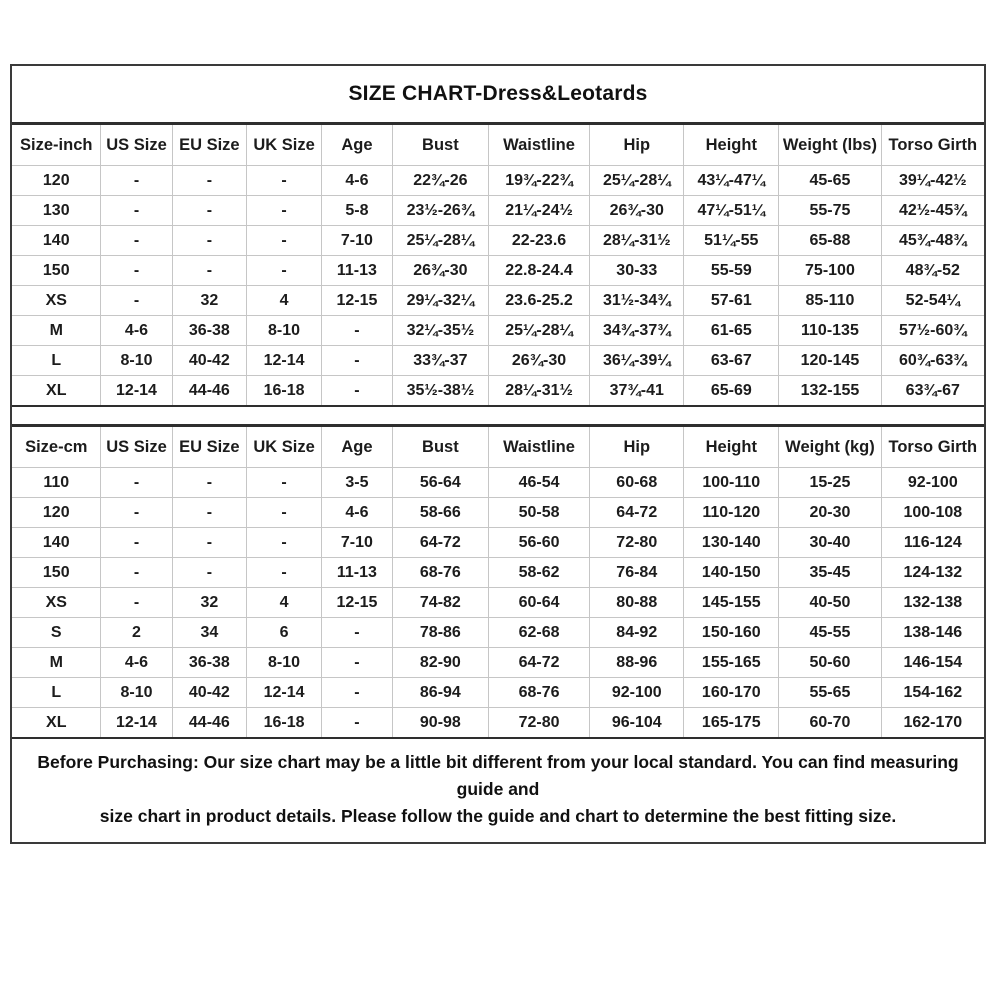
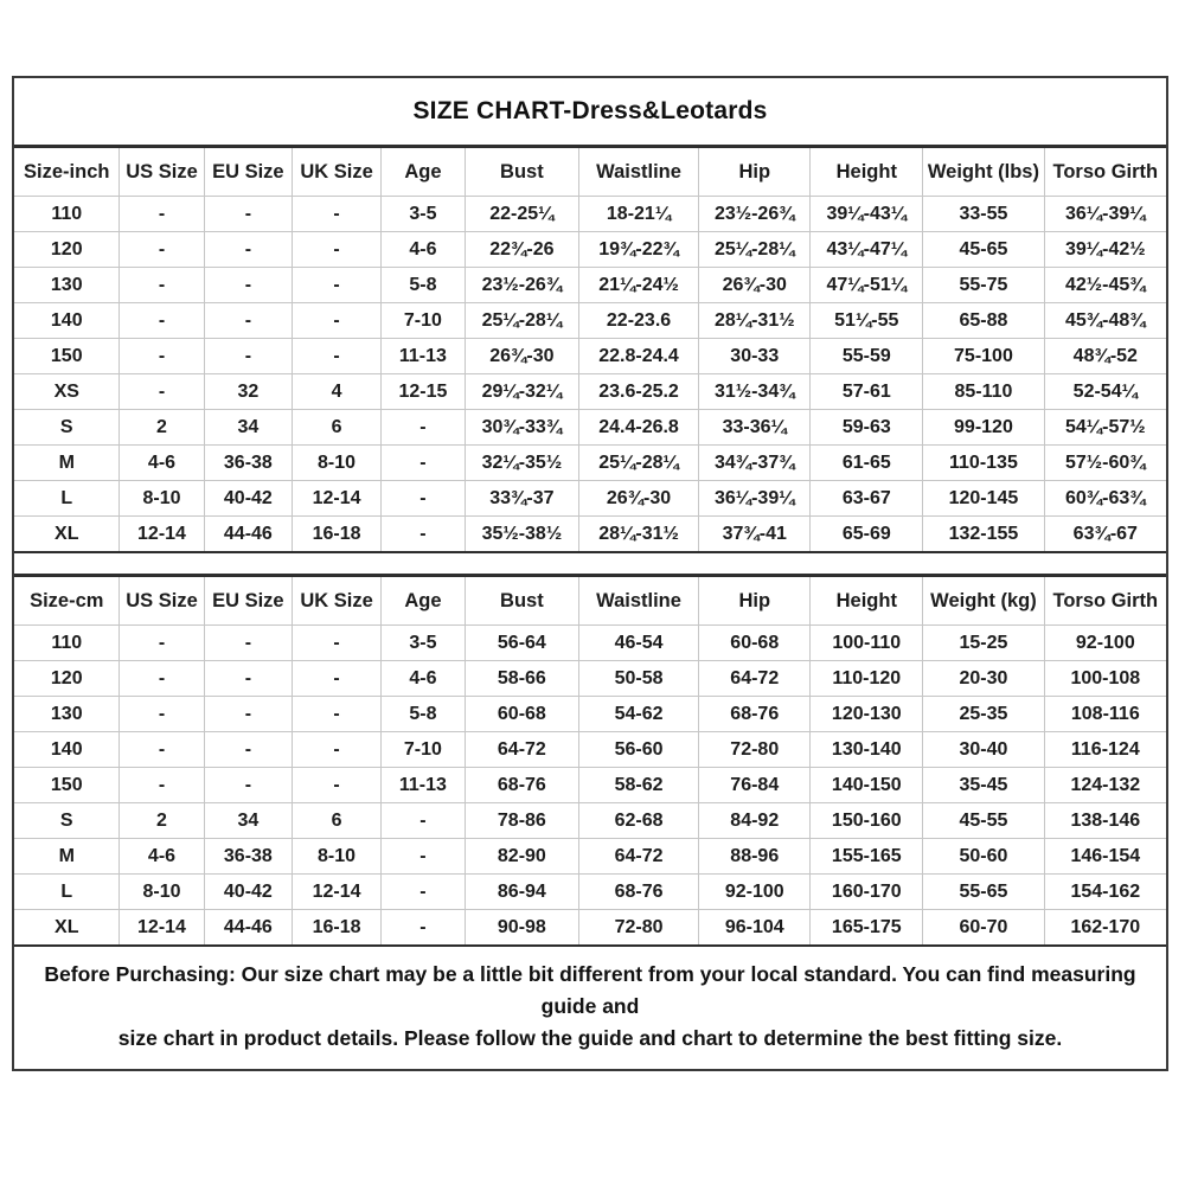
  SIZE CHART-Dress&Leotards
  Size-inch	US Size	EU Size	UK Size	Age	Bust	Waistline	Hip	Height	Weight (lbs)	Torso Girth
+ 110	-	-	-	3-5	22-25¼	18-21¼	23½-26¾	39¼-43¼	33-55	36¼-39¼
  120	-	-	-	4-6	22¾-26	19¾-22¾	25¼-28¼	43¼-47¼	45-65	39¼-42½
  130	-	-	-	5-8	23½-26¾	21¼-24½	26¾-30	47¼-51¼	55-75	42½-45¾
  140	-	-	-	7-10	25¼-28¼	22-23.6	28¼-31½	51¼-55	65-88	45¾-48¾
  150	-	-	-	11-13	26¾-30	22.8-24.4	30-33	55-59	75-100	48¾-52
  XS	-	32	4	12-15	29¼-32¼	23.6-25.2	31½-34¾	57-61	85-110	52-54¼
+ S	2	34	6	-	30¾-33¾	24.4-26.8	33-36¼	59-63	99-120	54¼-57½
  M	4-6	36-38	8-10	-	32¼-35½	25¼-28¼	34¾-37¾	61-65	110-135	57½-60¾
  L	8-10	40-42	12-14	-	33¾-37	26¾-30	36¼-39¼	63-67	120-145	60¾-63¾
  XL	12-14	44-46	16-18	-	35½-38½	28¼-31½	37¾-41	65-69	132-155	63¾-67
  Size-cm	US Size	EU Size	UK Size	Age	Bust	Waistline	Hip	Height	Weight (kg)	Torso Girth
  110	-	-	-	3-5	56-64	46-54	60-68	100-110	15-25	92-100
  120	-	-	-	4-6	58-66	50-58	64-72	110-120	20-30	100-108
+ 130	-	-	-	5-8	60-68	54-62	68-76	120-130	25-35	108-116
  140	-	-	-	7-10	64-72	56-60	72-80	130-140	30-40	116-124
  150	-	-	-	11-13	68-76	58-62	76-84	140-150	35-45	124-132
- XS	-	32	4	12-15	74-82	60-64	80-88	145-155	40-50	132-138
  S	2	34	6	-	78-86	62-68	84-92	150-160	45-55	138-146
  M	4-6	36-38	8-10	-	82-90	64-72	88-96	155-165	50-60	146-154
  L	8-10	40-42	12-14	-	86-94	68-76	92-100	160-170	55-65	154-162
  XL	12-14	44-46	16-18	-	90-98	72-80	96-104	165-175	60-70	162-170
  Before Purchasing: Our size chart may be a little bit different from your local standard. You can find measuring guide and
  size chart in product details. Please follow the guide and chart to determine the best fitting size.
